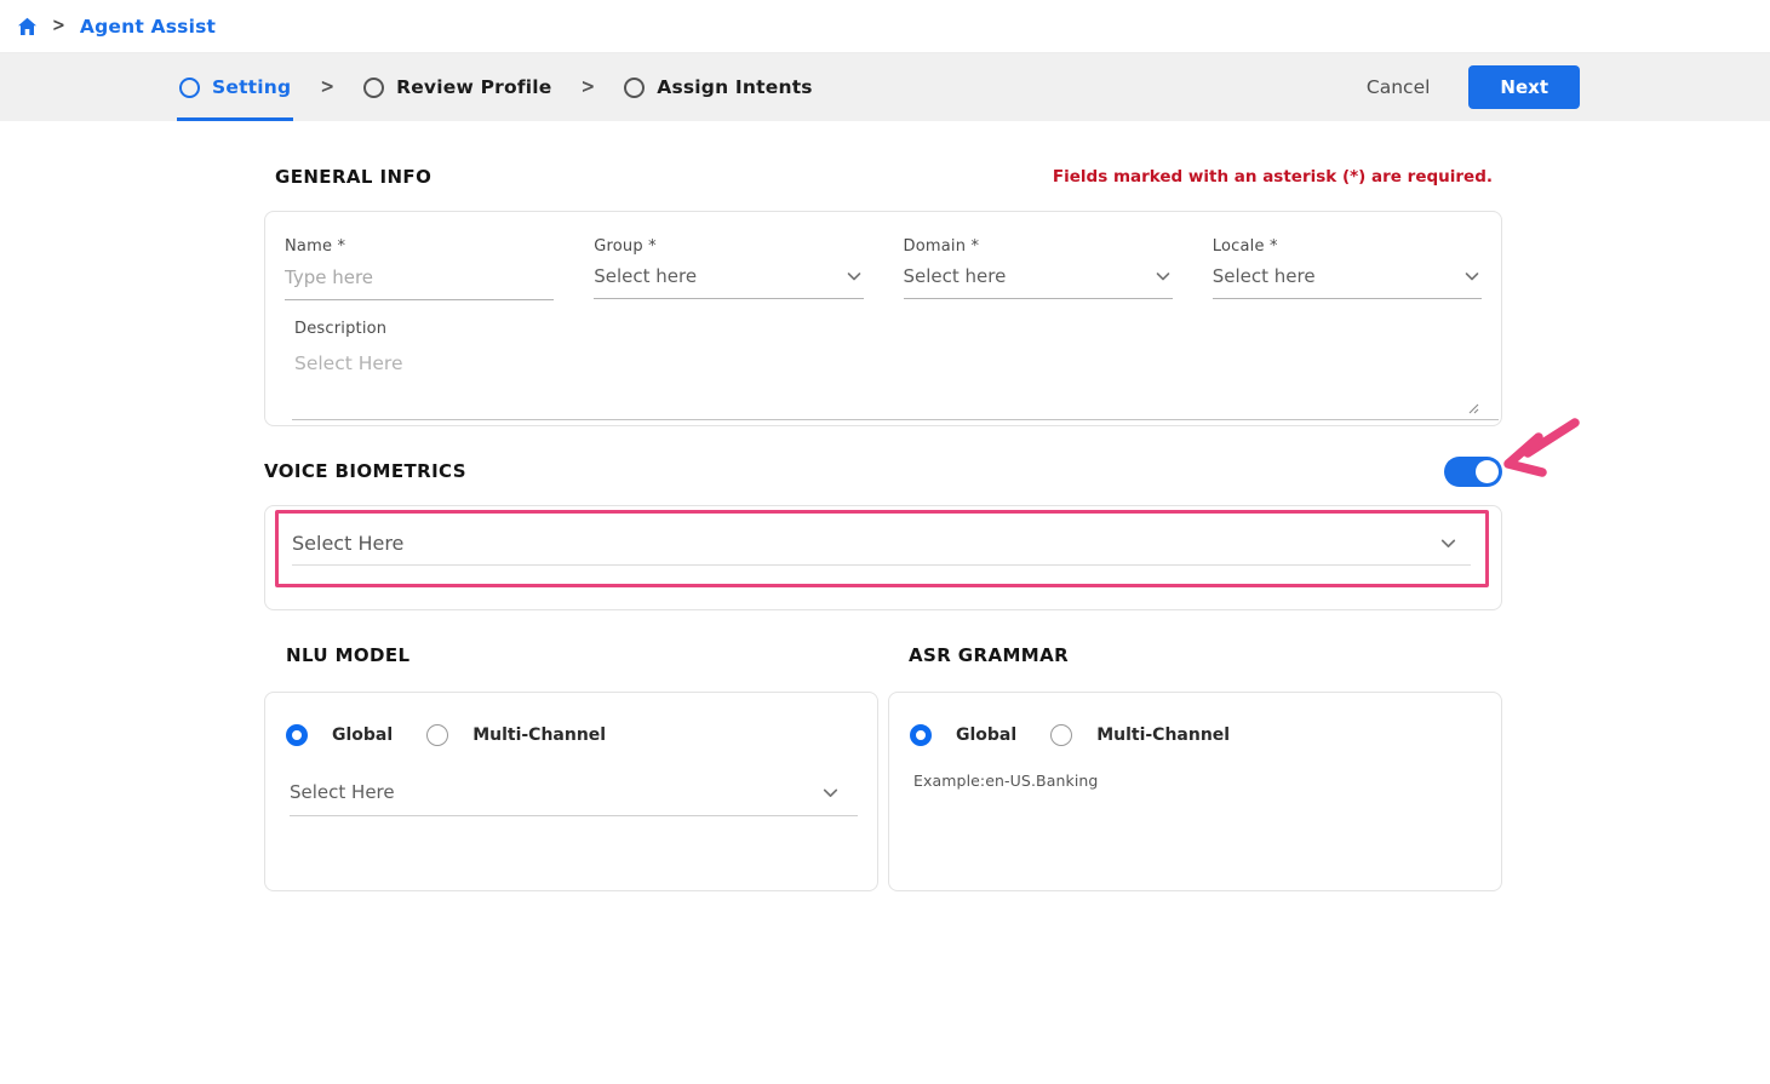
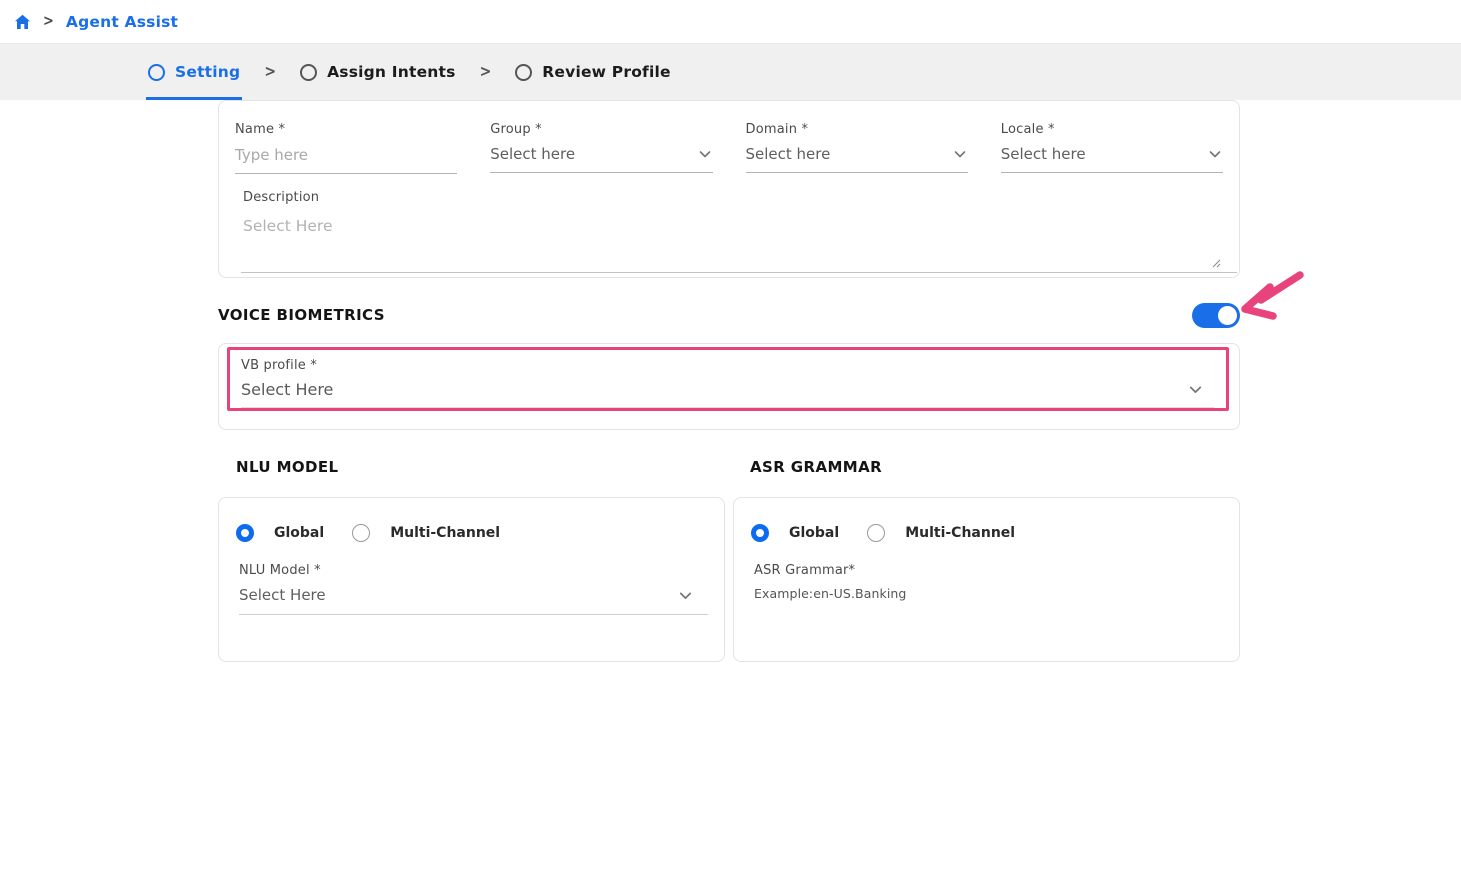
  >
  Agent Assist
  Setting
  >
- Review Profile
+ Assign Intents
  >
- Assign Intents
+ Review Profile
- Cancel
- Next
- GENERAL INFO
- Fields marked with an asterisk (*) are required.
  Name *
  Type here
  Group *
  Select here
  Domain *
  Select here
  Locale *
  Select here
  Description
  Select Here
  VOICE BIOMETRICS
+ VB profile *
  Select Here
  NLU MODEL
  ASR GRAMMAR
  Global
  Multi-Channel
+ NLU Model *
  Select Here
  Global
  Multi-Channel
+ ASR Grammar*
  Example:en-US.Banking
